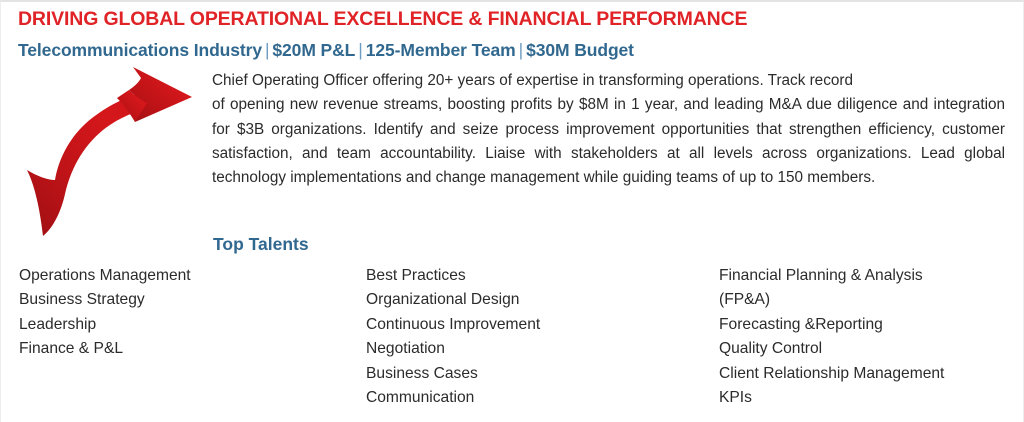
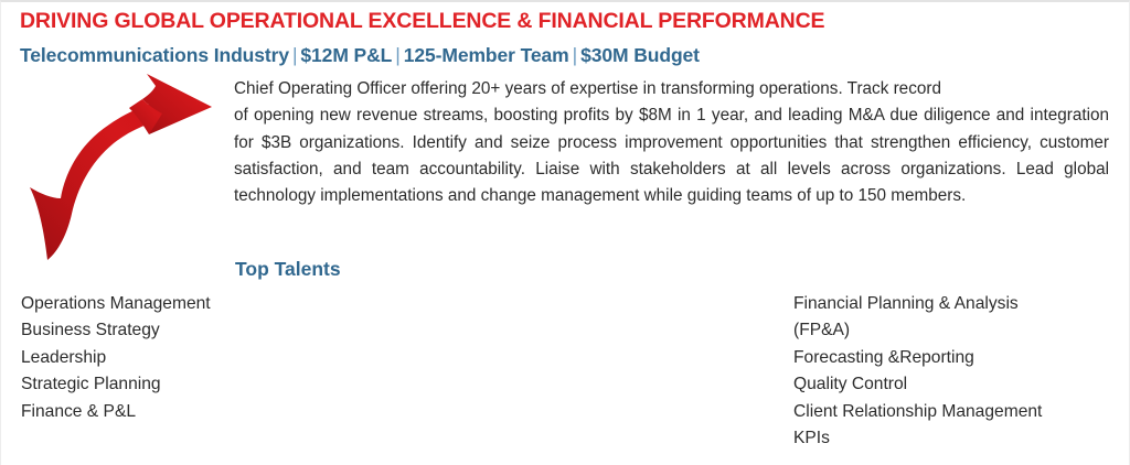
  DRIVING GLOBAL OPERATIONAL EXCELLENCE & FINANCIAL PERFORMANCE
- Telecommunications Industry | $20M P&L | 125-Member Team | $30M Budget
+ Telecommunications Industry | $12M P&L | 125-Member Team | $30M Budget
  Chief Operating Officer offering 20+ years of expertise in transforming operations. Track record
  of opening new revenue streams, boosting profits by $8M in 1 year, and leading M&A due diligence and integration for $3B organizations. Identify and seize process improvement opportunities that strengthen efficiency, customer satisfaction, and team accountability. Liaise with stakeholders at all levels across organizations. Lead global technology implementations and change management while guiding teams of up to 150 members.
  Top Talents
  Operations Management
  Business Strategy
  Leadership
+ Strategic Planning
  Finance & P&L
- Best Practices
- Organizational Design
- Continuous Improvement
- Negotiation
- Business Cases
- Communication
  Financial Planning & Analysis
  (FP&A)
  Forecasting &Reporting
  Quality Control
  Client Relationship Management
  KPIs
